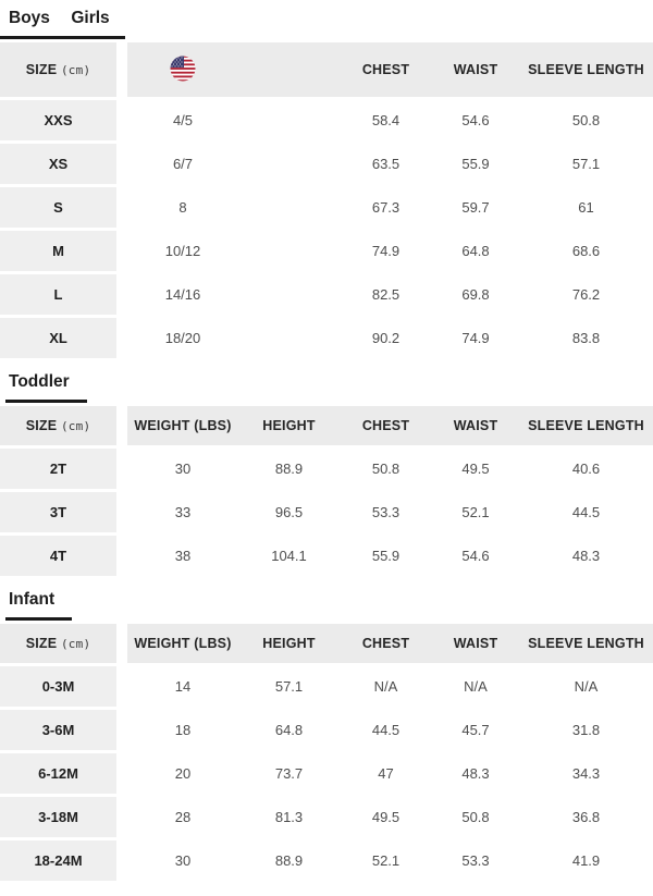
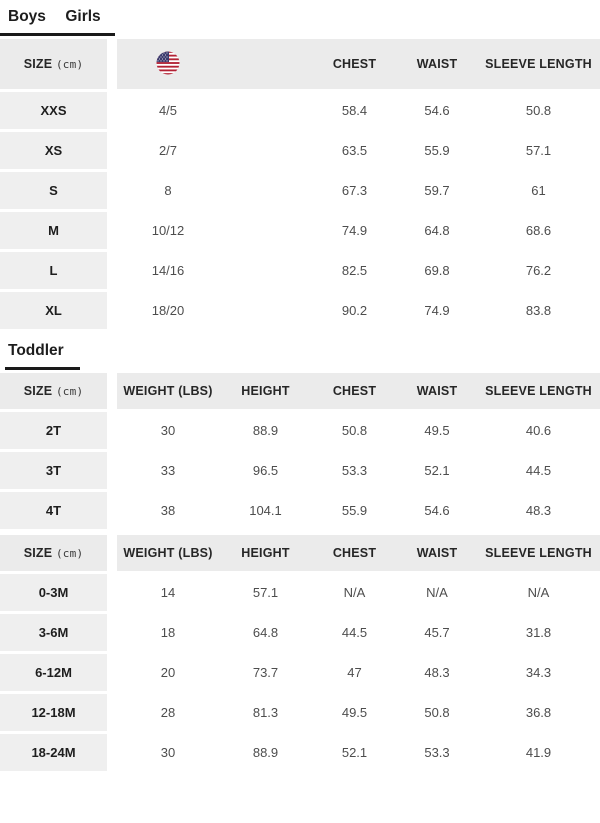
  Boys Girls
  SIZE (cm)			CHEST	WAIST	SLEEVE LENGTH
  XXS	4/5		58.4	54.6	50.8
- XS	6/7		63.5	55.9	57.1
+ XS	2/7		63.5	55.9	57.1
  S	8		67.3	59.7	61
  M	10/12		74.9	64.8	68.6
  L	14/16		82.5	69.8	76.2
  XL	18/20		90.2	74.9	83.8
  Toddler
  SIZE (cm)	WEIGHT (LBS)	HEIGHT	CHEST	WAIST	SLEEVE LENGTH
  2T	30	88.9	50.8	49.5	40.6
  3T	33	96.5	53.3	52.1	44.5
  4T	38	104.1	55.9	54.6	48.3
- Infant
  SIZE (cm)	WEIGHT (LBS)	HEIGHT	CHEST	WAIST	SLEEVE LENGTH
  0-3M	14	57.1	N/A	N/A	N/A
  3-6M	18	64.8	44.5	45.7	31.8
  6-12M	20	73.7	47	48.3	34.3
- 3-18M	28	81.3	49.5	50.8	36.8
+ 12-18M	28	81.3	49.5	50.8	36.8
  18-24M	30	88.9	52.1	53.3	41.9
